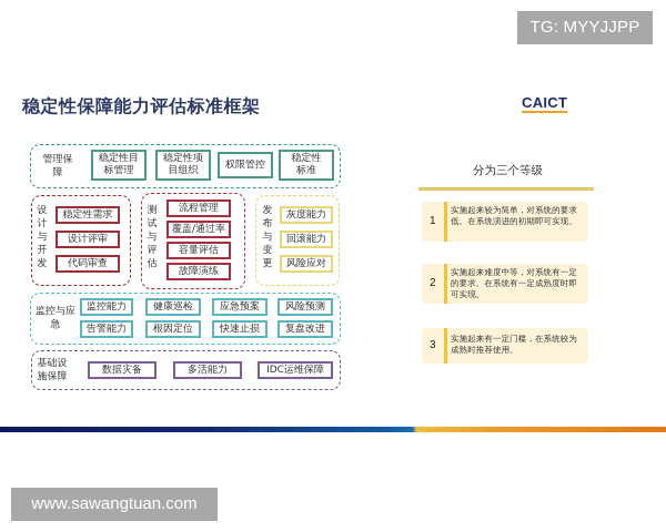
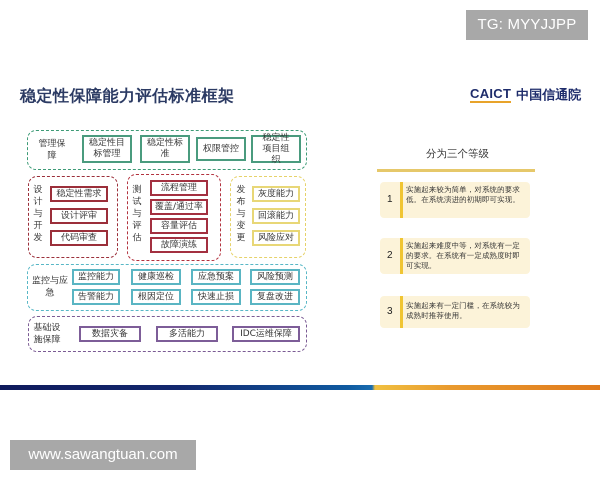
  TG: MYYJJPP
  www.sawangtuan.com
  稳定性保障能力评估标准框架
  CAICT
+ 中国信通院
  管理保障
  稳定性目标管理
- 稳定性项目组织
+ 稳定性标准
  权限管控
- 稳定性标准
+ 稳定性项目组织
  设计与开发
  稳定性需求
  设计评审
  代码审查
  测试与评估
  流程管理
  覆盖/通过率
  容量评估
  故障演练
  发布与变更
  灰度能力
  回滚能力
  风险应对
  监控与应急
  监控能力
  健康巡检
  应急预案
  风险预测
  告警能力
  根因定位
  快速止损
  复盘改进
  基础设施保障
  数据灾备
  多活能力
  IDC运维保障
  分为三个等级
  1
  实施起来较为简单，对系统的要求低。在系统演进的初期即可实现。
  2
  实施起来难度中等，对系统有一定的要求。在系统有一定成熟度时即可实现。
  3
  实施起来有一定门槛，在系统较为成熟时推荐使用。
